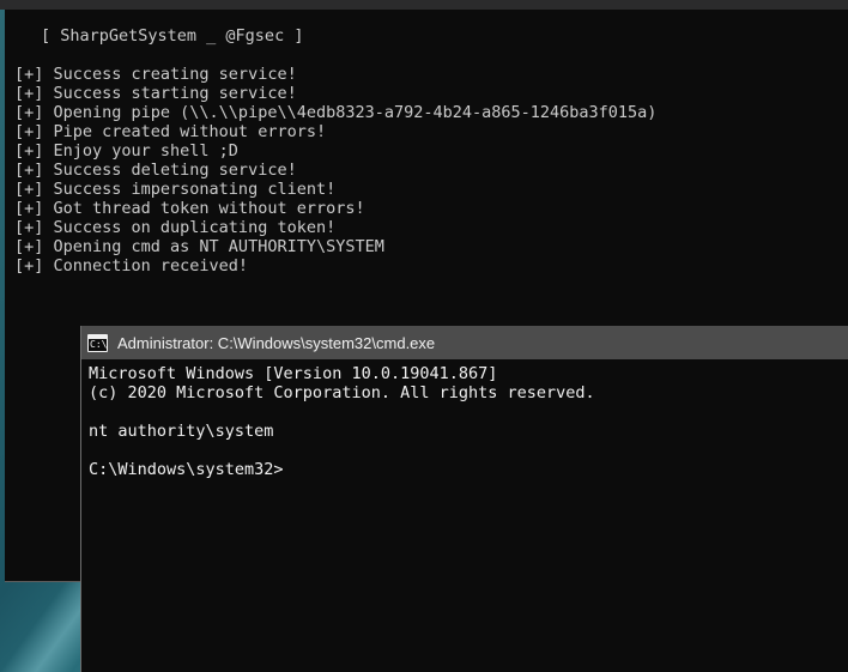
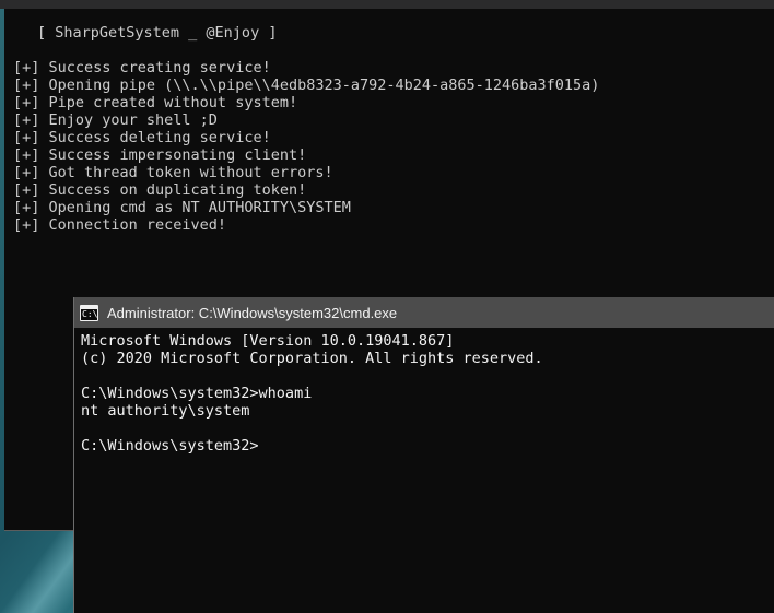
- [ SharpGetSystem _ @Fgsec ]
+ [ SharpGetSystem _ @Enjoy ]
  [+] Success creating service!
- [+] Success starting service!
  [+] Opening pipe (\\.\\pipe\\4edb8323-a792-4b24-a865-1246ba3f015a)
- [+] Pipe created without errors!
+ [+] Pipe created without system!
  [+] Enjoy your shell ;D
  [+] Success deleting service!
  [+] Success impersonating client!
  [+] Got thread token without errors!
  [+] Success on duplicating token!
  [+] Opening cmd as NT AUTHORITY\SYSTEM
  [+] Connection received!
  C:\
  Administrator: C:\Windows\system32\cmd.exe
  Microsoft Windows [Version 10.0.19041.867]
  (c) 2020 Microsoft Corporation. All rights reserved.
+ C:\Windows\system32>whoami
  nt authority\system
  C:\Windows\system32>
